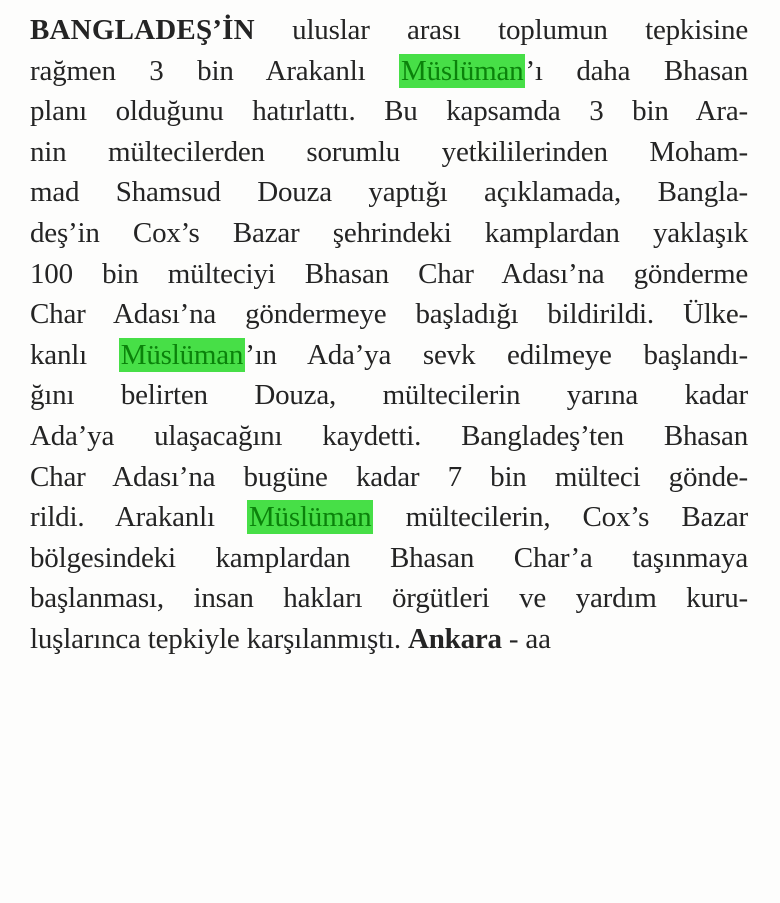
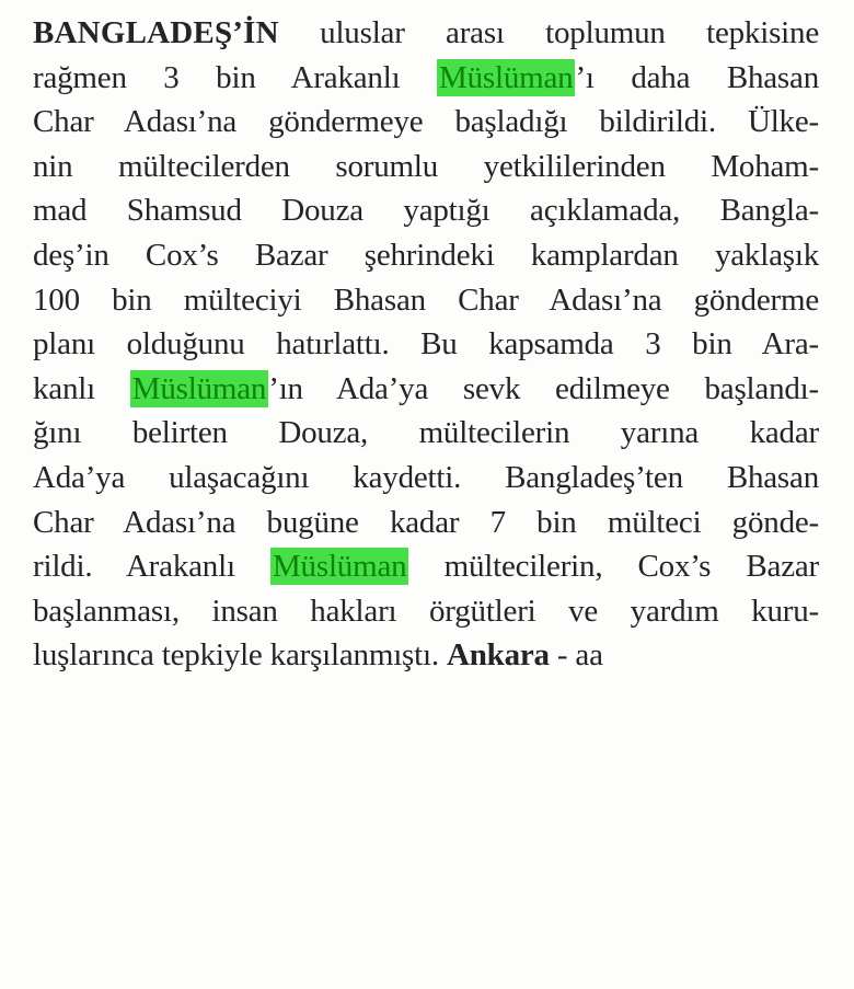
  BANGLADEŞ’İN uluslar arası toplumun tepkisine
  rağmen 3 bin Arakanlı Müslüman’ı daha Bhasan
- planı olduğunu hatırlattı. Bu kapsamda 3 bin Ara-
+ Char Adası’na göndermeye başladığı bildirildi. Ülke-
  nin mültecilerden sorumlu yetkililerinden Moham-
  mad Shamsud Douza yaptığı açıklamada, Bangla-
  deş’in Cox’s Bazar şehrindeki kamplardan yaklaşık
  100 bin mülteciyi Bhasan Char Adası’na gönderme
- Char Adası’na göndermeye başladığı bildirildi. Ülke-
+ planı olduğunu hatırlattı. Bu kapsamda 3 bin Ara-
  kanlı Müslüman’ın Ada’ya sevk edilmeye başlandı-
  ğını belirten Douza, mültecilerin yarına kadar
  Ada’ya ulaşacağını kaydetti. Bangladeş’ten Bhasan
  Char Adası’na bugüne kadar 7 bin mülteci gönde-
  rildi. Arakanlı Müslüman mültecilerin, Cox’s Bazar
- bölgesindeki kamplardan Bhasan Char’a taşınmaya
  başlanması, insan hakları örgütleri ve yardım kuru-
  luşlarınca tepkiyle karşılanmıştı. Ankara - aa
